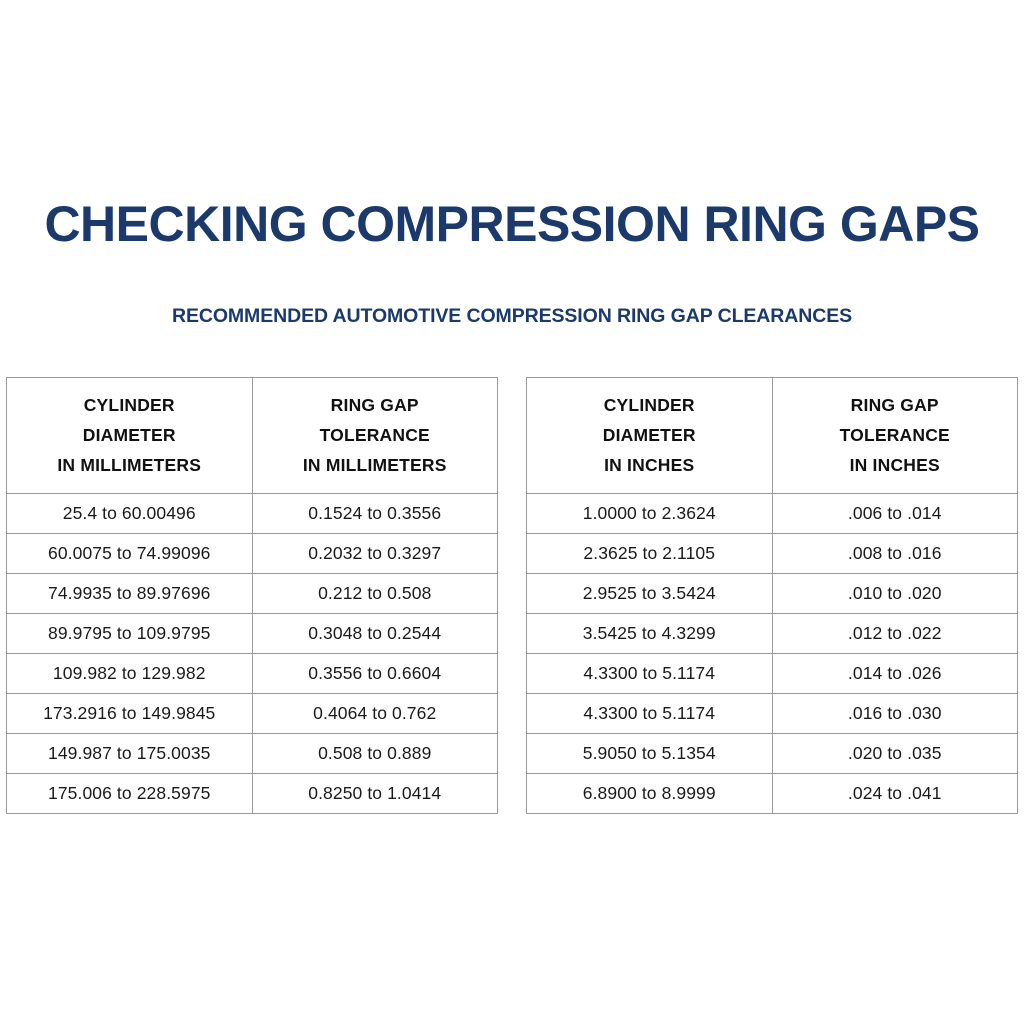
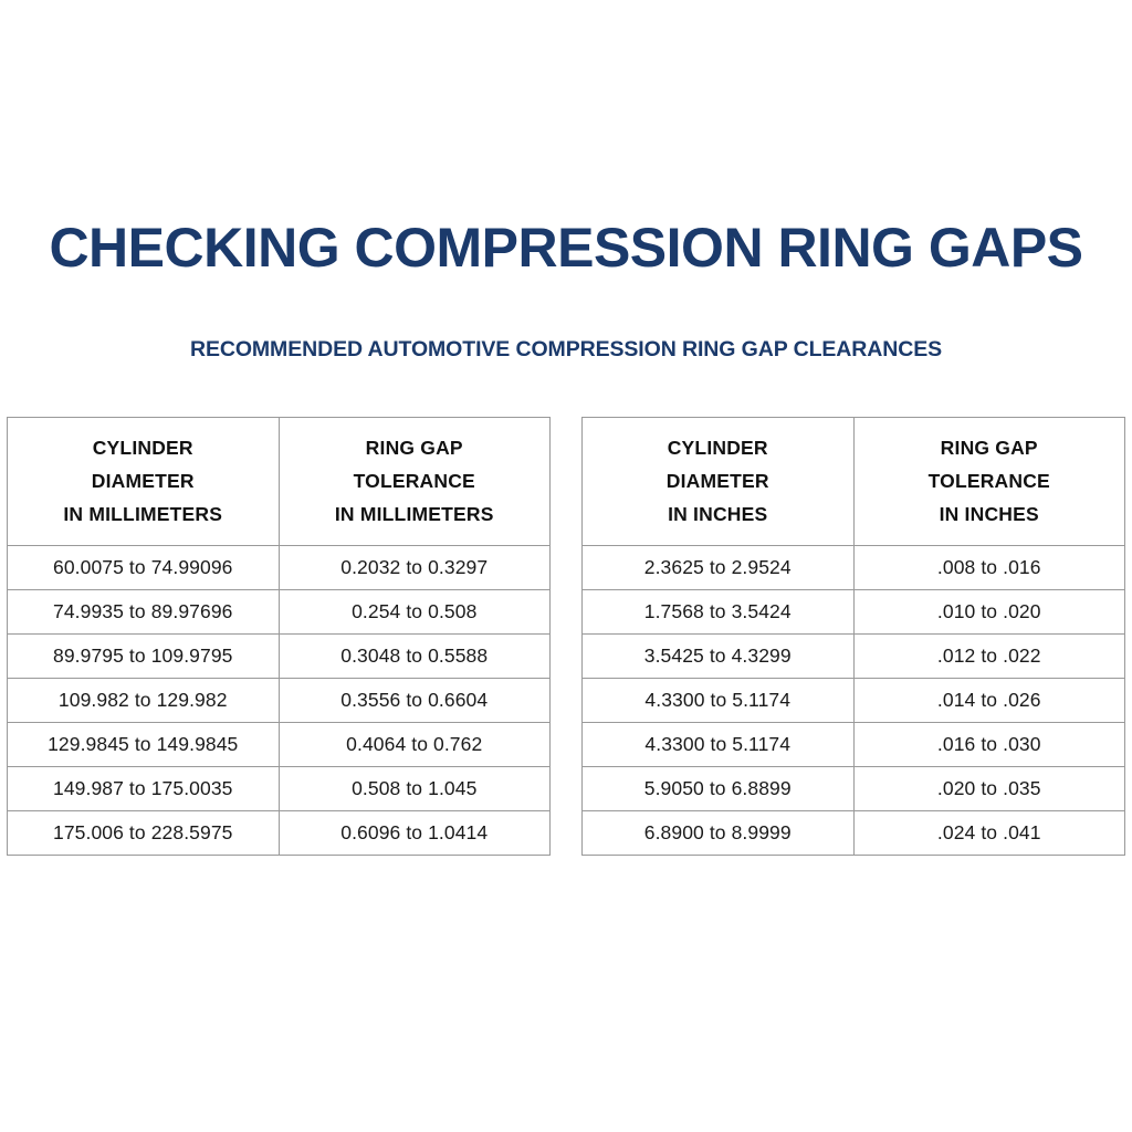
  CHECKING COMPRESSION RING GAPS
  RECOMMENDED AUTOMOTIVE COMPRESSION RING GAP CLEARANCES
  CYLINDER DIAMETER IN MILLIMETERS	RING GAP TOLERANCE IN MILLIMETERS
- 25.4 to 60.00496	0.1524 to 0.3556
  60.0075 to 74.99096	0.2032 to 0.3297
- 74.9935 to 89.97696	0.212 to 0.508
+ 74.9935 to 89.97696	0.254 to 0.508
- 89.9795 to 109.9795	0.3048 to 0.2544
+ 89.9795 to 109.9795	0.3048 to 0.5588
  109.982 to 129.982	0.3556 to 0.6604
- 173.2916 to 149.9845	0.4064 to 0.762
+ 129.9845 to 149.9845	0.4064 to 0.762
- 149.987 to 175.0035	0.508 to 0.889
+ 149.987 to 175.0035	0.508 to 1.045
- 175.006 to 228.5975	0.8250 to 1.0414
+ 175.006 to 228.5975	0.6096 to 1.0414
  CYLINDER DIAMETER IN INCHES	RING GAP TOLERANCE IN INCHES
- 1.0000 to 2.3624	.006 to .014
- 2.3625 to 2.1105	.008 to .016
+ 2.3625 to 2.9524	.008 to .016
- 2.9525 to 3.5424	.010 to .020
+ 1.7568 to 3.5424	.010 to .020
  3.5425 to 4.3299	.012 to .022
  4.3300 to 5.1174	.014 to .026
  4.3300 to 5.1174	.016 to .030
- 5.9050 to 5.1354	.020 to .035
+ 5.9050 to 6.8899	.020 to .035
  6.8900 to 8.9999	.024 to .041
